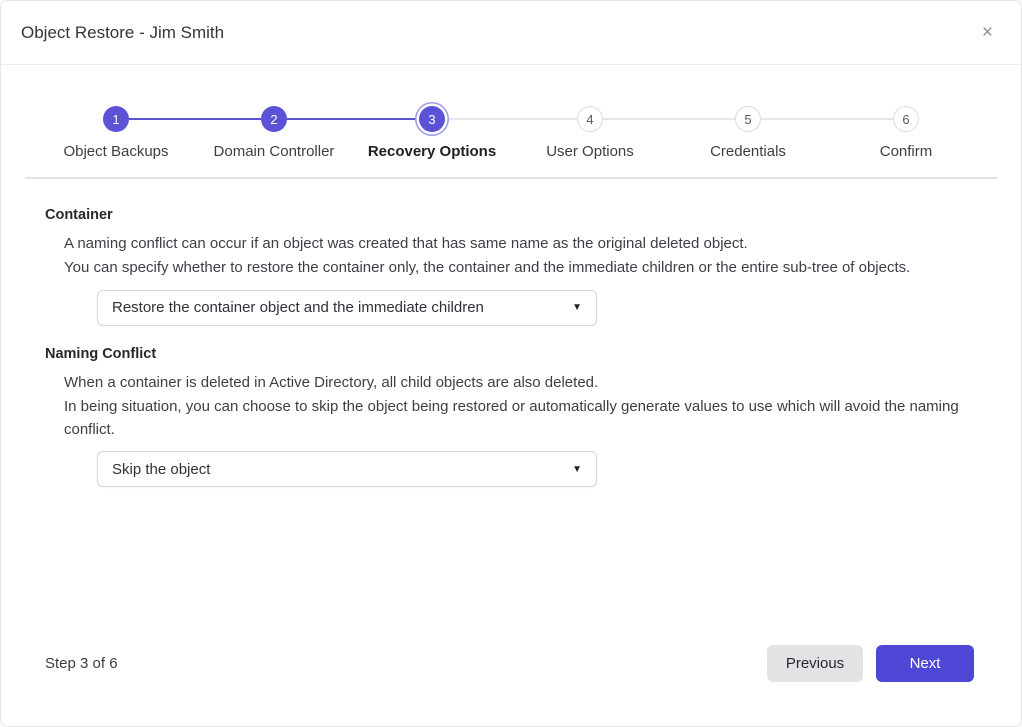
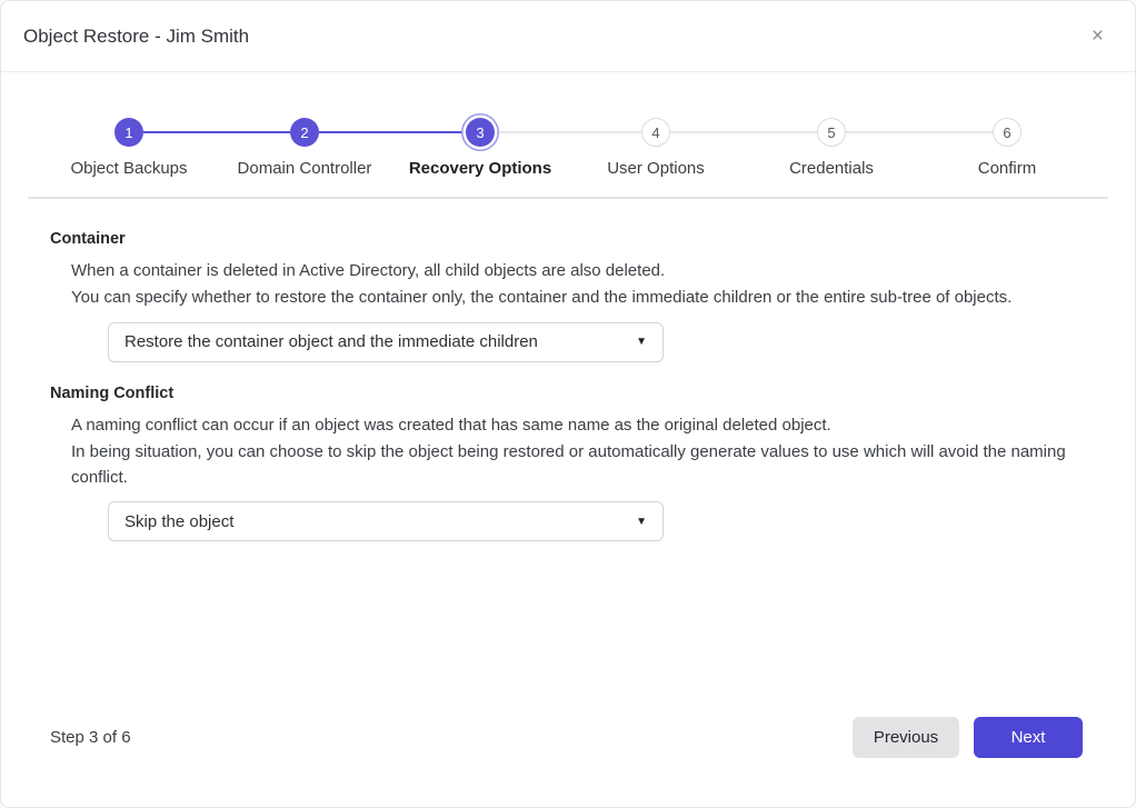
  Object Restore - Jim Smith
  ×
  1
  Object Backups
  2
  Domain Controller
  3
  Recovery Options
  4
  User Options
  5
  Credentials
  6
  Confirm
  Container
- A naming conflict can occur if an object was created that has same name as the original deleted object.
+ When a container is deleted in Active Directory, all child objects are also deleted.
  You can specify whether to restore the container only, the container and the immediate children or the entire sub-tree of objects.
  Restore the container object and the immediate children
  ▼
  Naming Conflict
- When a container is deleted in Active Directory, all child objects are also deleted.
+ A naming conflict can occur if an object was created that has same name as the original deleted object.
  In being situation, you can choose to skip the object being restored or automatically generate values to use which will avoid the naming conflict.
  Skip the object
  ▼
  Step 3 of 6
  Previous
  Next
